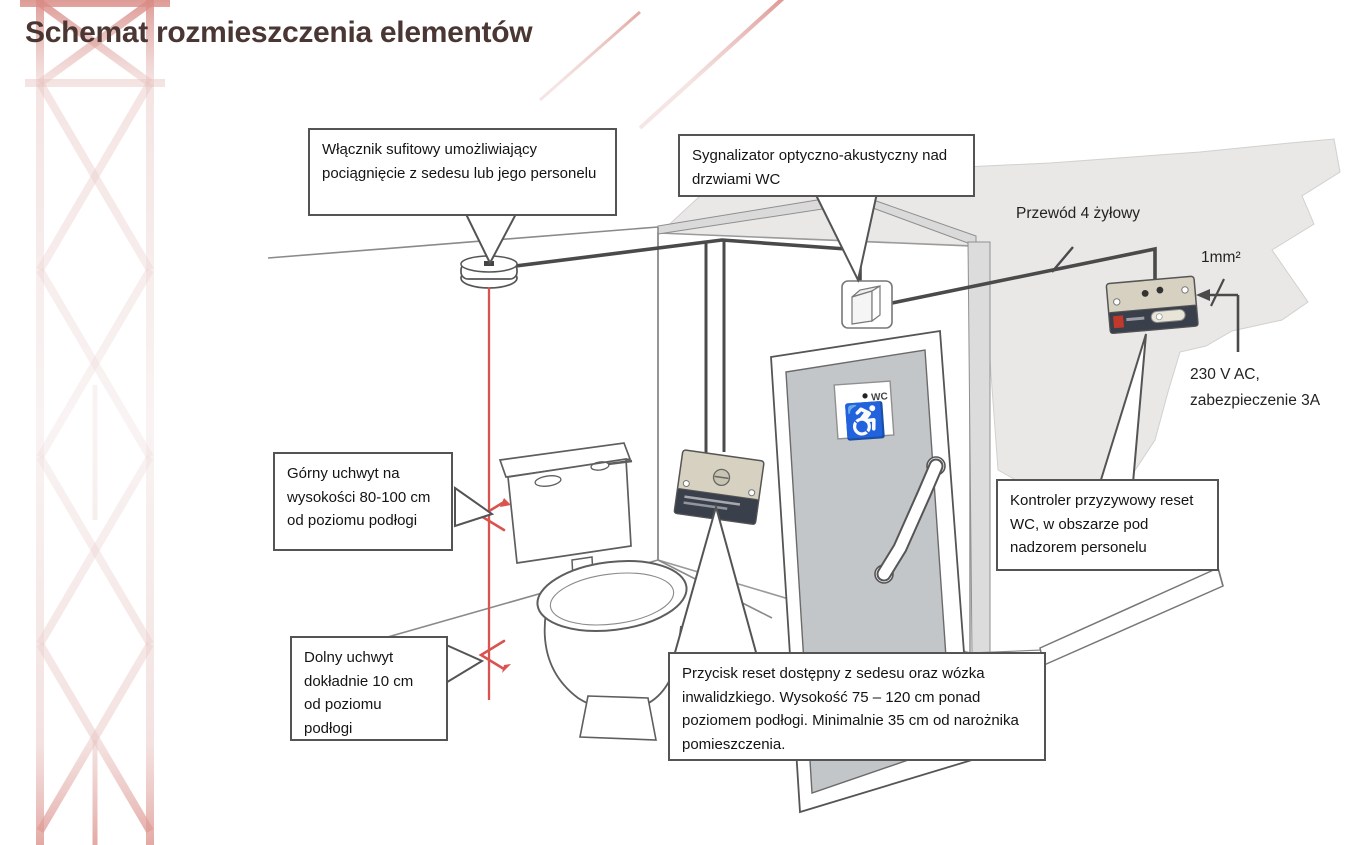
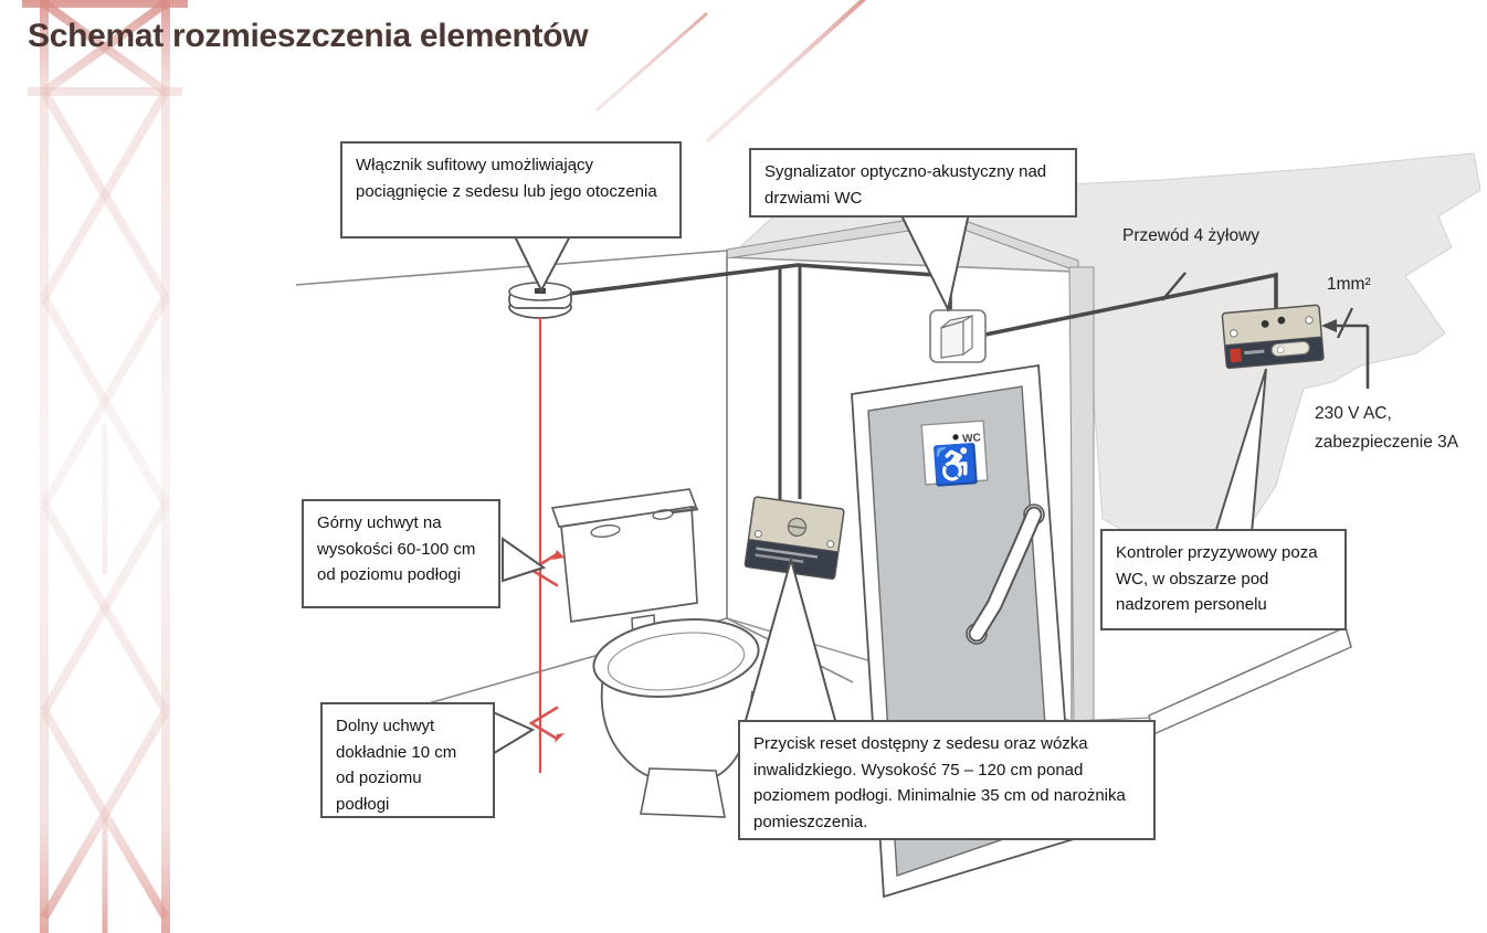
  Schemat rozmieszczenia elementów
- Włącznik sufitowy umożliwiający pociągnięcie z sedesu lub jego personelu
+ Włącznik sufitowy umożliwiający pociągnięcie z sedesu lub jego otoczenia
  Sygnalizator optyczno-akustyczny nad drzwiami WC
- Górny uchwyt na wysokości 80-100 cm od poziomu podłogi
+ Górny uchwyt na wysokości 60-100 cm od poziomu podłogi
  Dolny uchwyt dokładnie 10 cm od poziomu podłogi
- Kontroler przyzywowy reset WC, w obszarze pod nadzorem personelu
+ Kontroler przyzywowy poza WC, w obszarze pod nadzorem personelu
  Przycisk reset dostępny z sedesu oraz wózka inwalidzkiego. Wysokość 75 – 120 cm ponad poziomem podłogi. Minimalnie 35 cm od narożnika pomieszczenia.
  Przewód 4 żyłowy
  1mm²
  230 V AC,
  zabezpieczenie 3A
